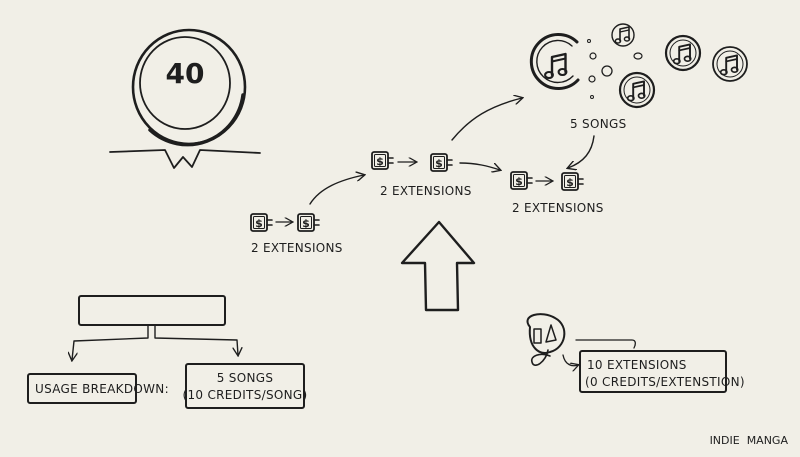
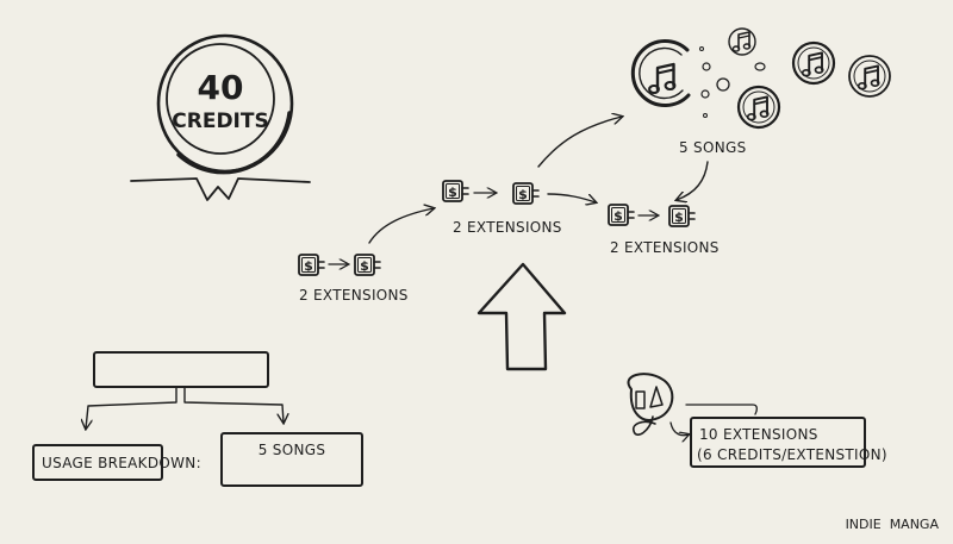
  40
+ CREDITS
  2 EXTENSIONS
  2 EXTENSIONS
  2 EXTENSIONS
  5 SONGS
  USAGE BREAKDOWN:
  5 SONGS
- (10 CREDITS/SONG)
  10 EXTENSIONS
- (0 CREDITS/EXTENSTION)
+ (6 CREDITS/EXTENSTION)
  INDIE MANGA
